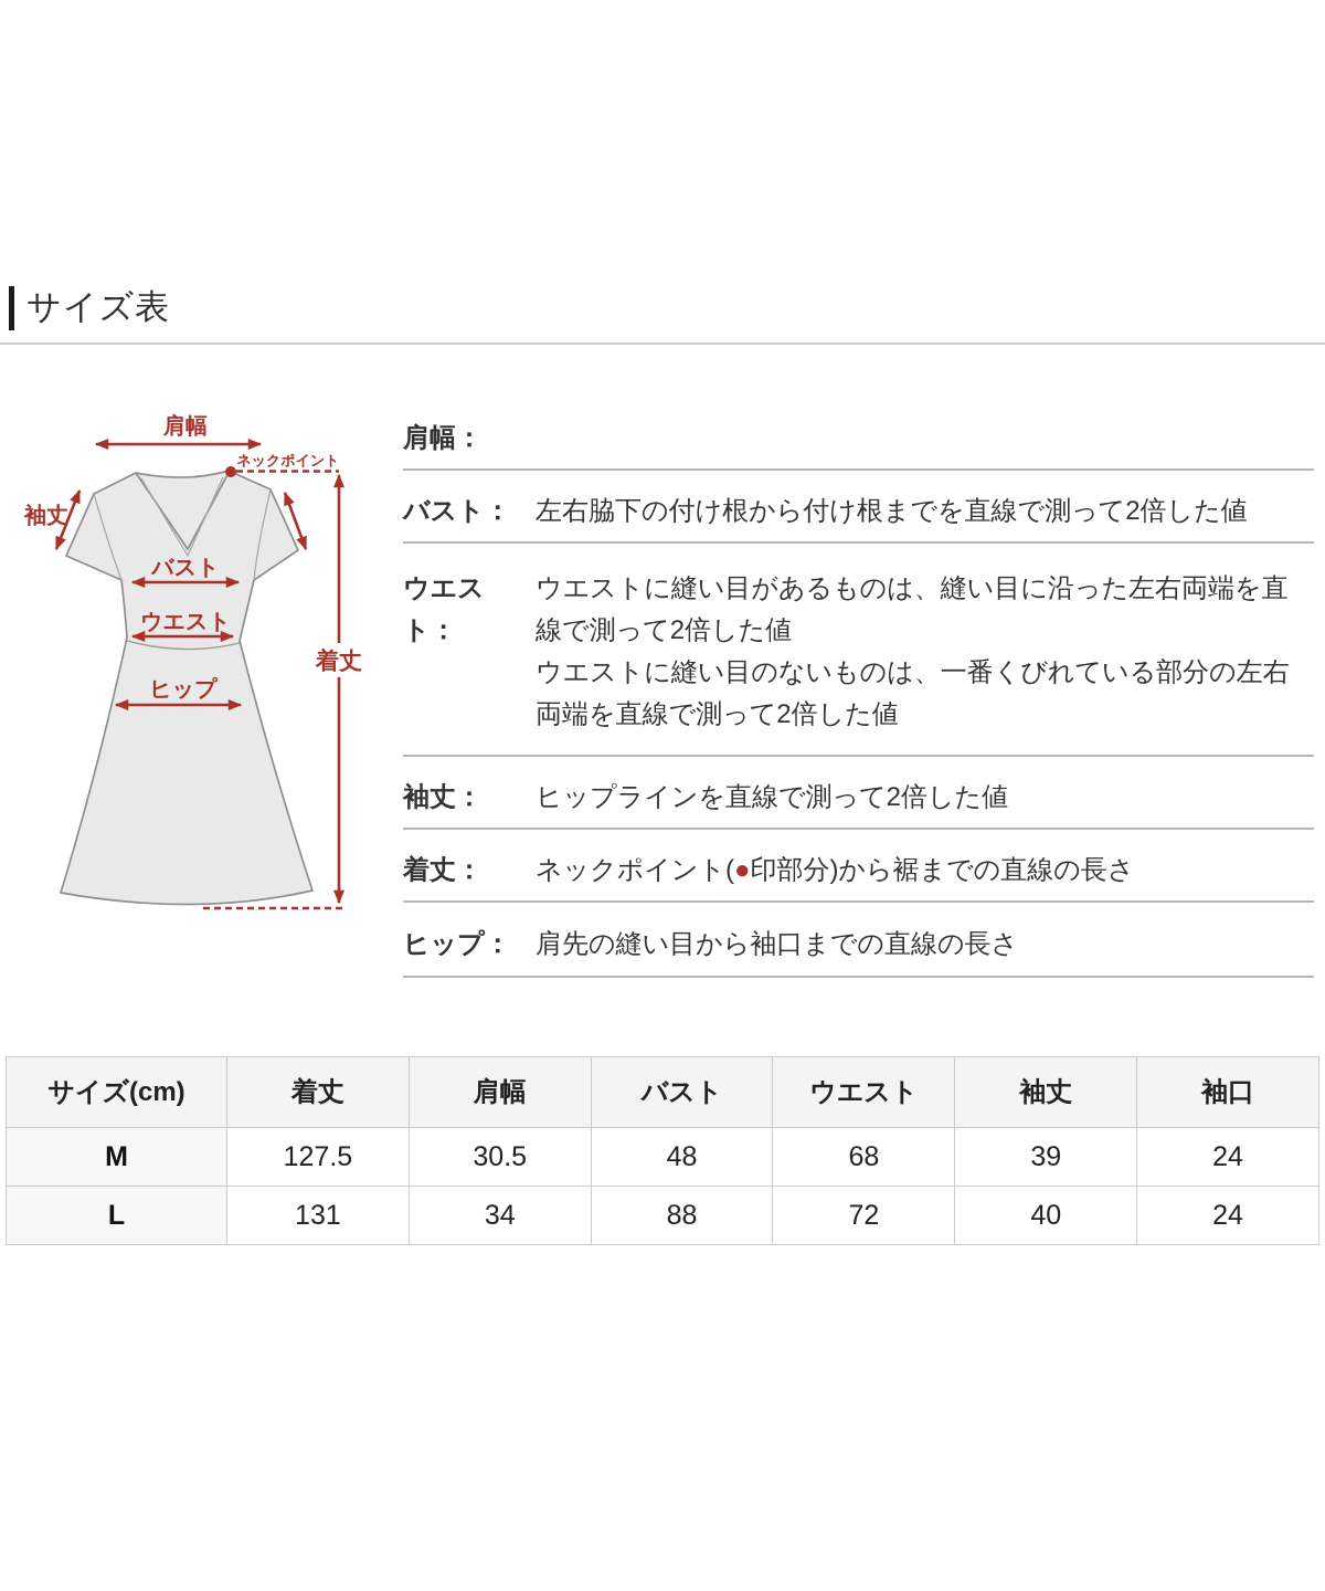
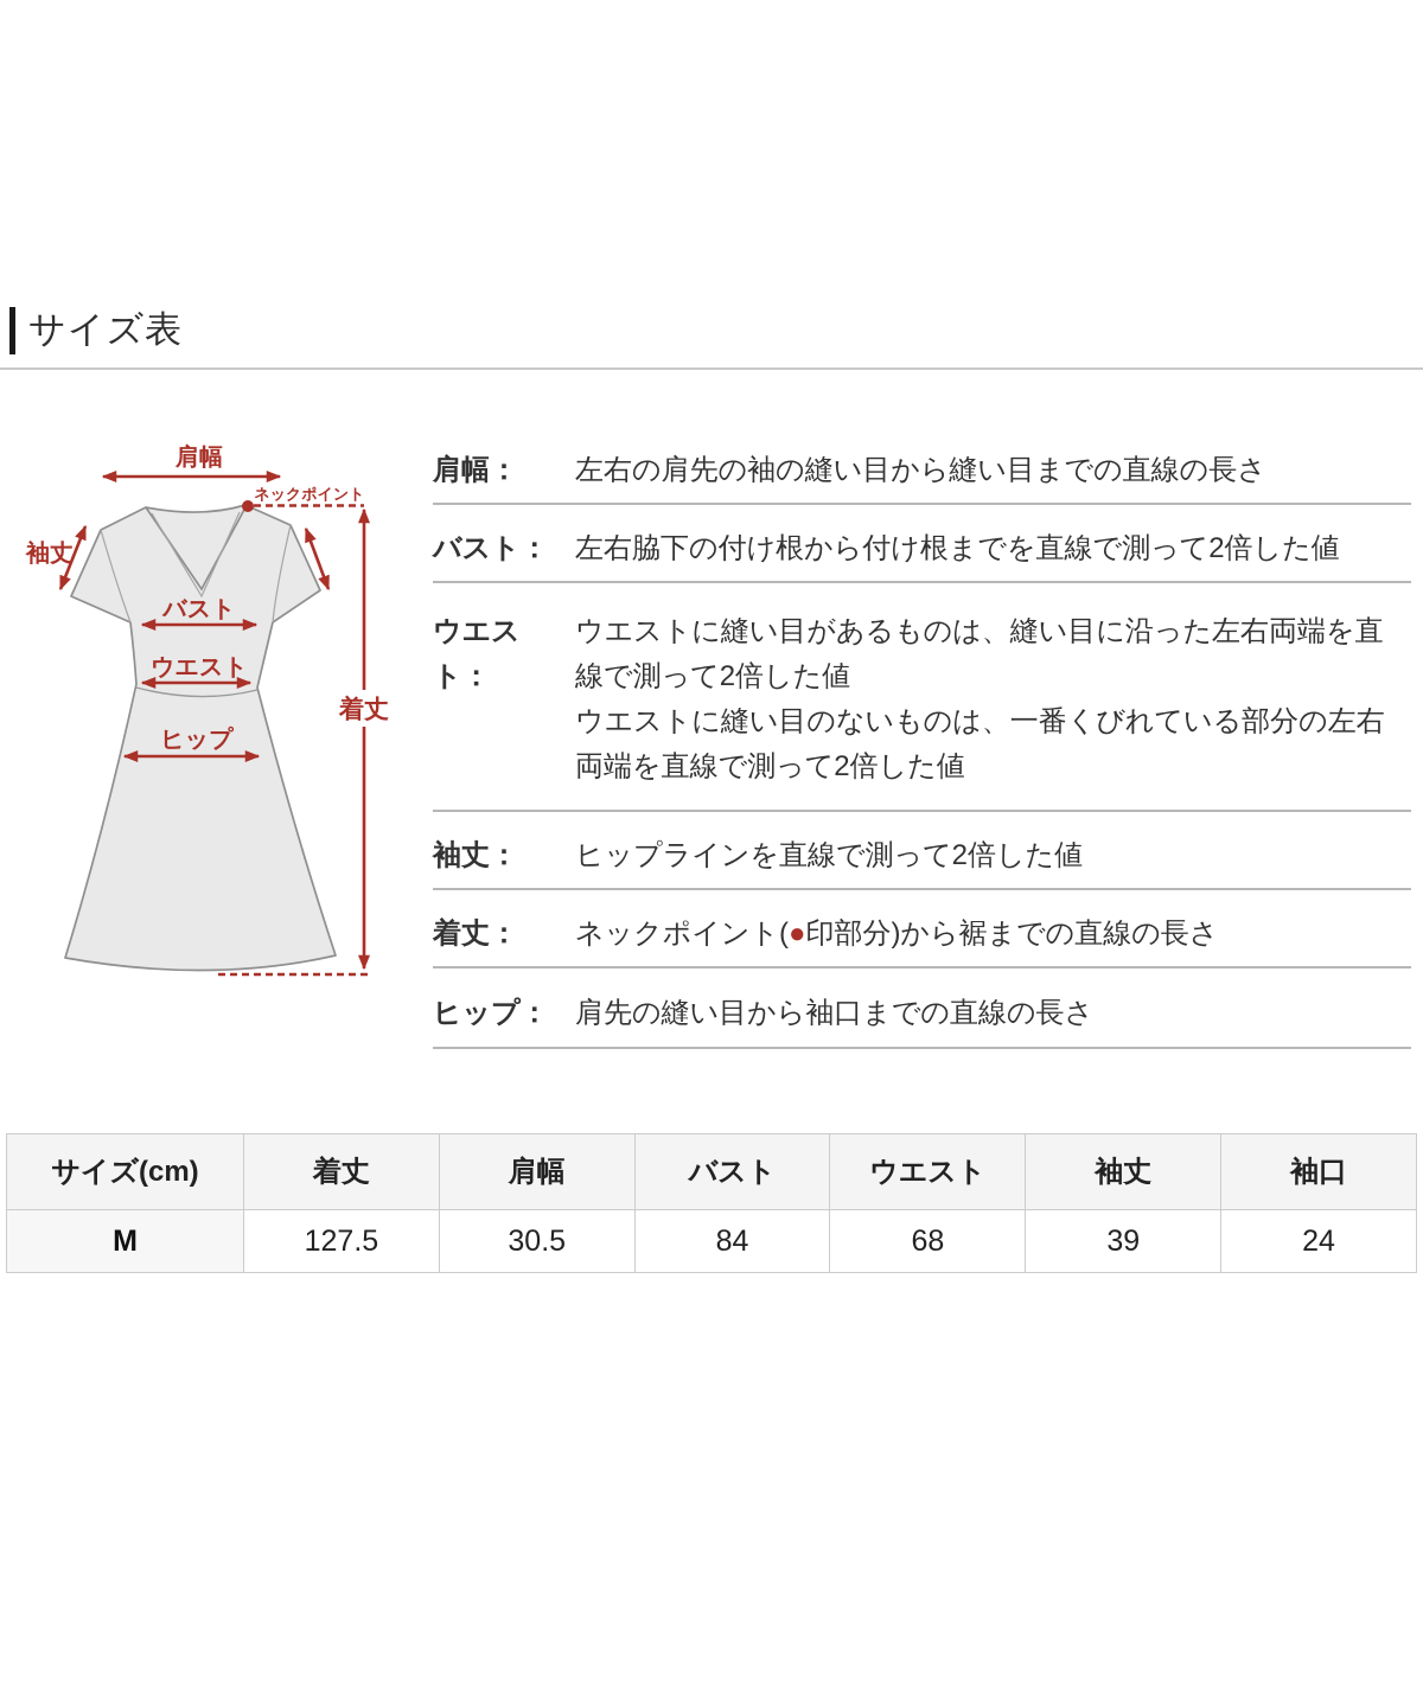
  サイズ表
  肩幅
  ネックポイント
  袖丈
  バスト
  ウエスト
  ヒップ
  着丈
  肩幅：
+ 左右の肩先の袖の縫い目から縫い目までの直線の長さ
  バスト：
  左右脇下の付け根から付け根までを直線で測って2倍した値
  ウエスト：
  ウエストに縫い目があるものは、縫い目に沿った左右両端を直線で測って2倍した値
  ウエストに縫い目のないものは、一番くびれている部分の左右両端を直線で測って2倍した値
  袖丈：
  ヒップラインを直線で測って2倍した値
  着丈：
  ネックポイント(●印部分)から裾までの直線の長さ
  ヒップ：
  肩先の縫い目から袖口までの直線の長さ
  サイズ(cm)	着丈	肩幅	バスト	ウエスト	袖丈	袖口
- M	127.5	30.5	48	68	39	24
+ M	127.5	30.5	84	68	39	24
- L	131	34	88	72	40	24
